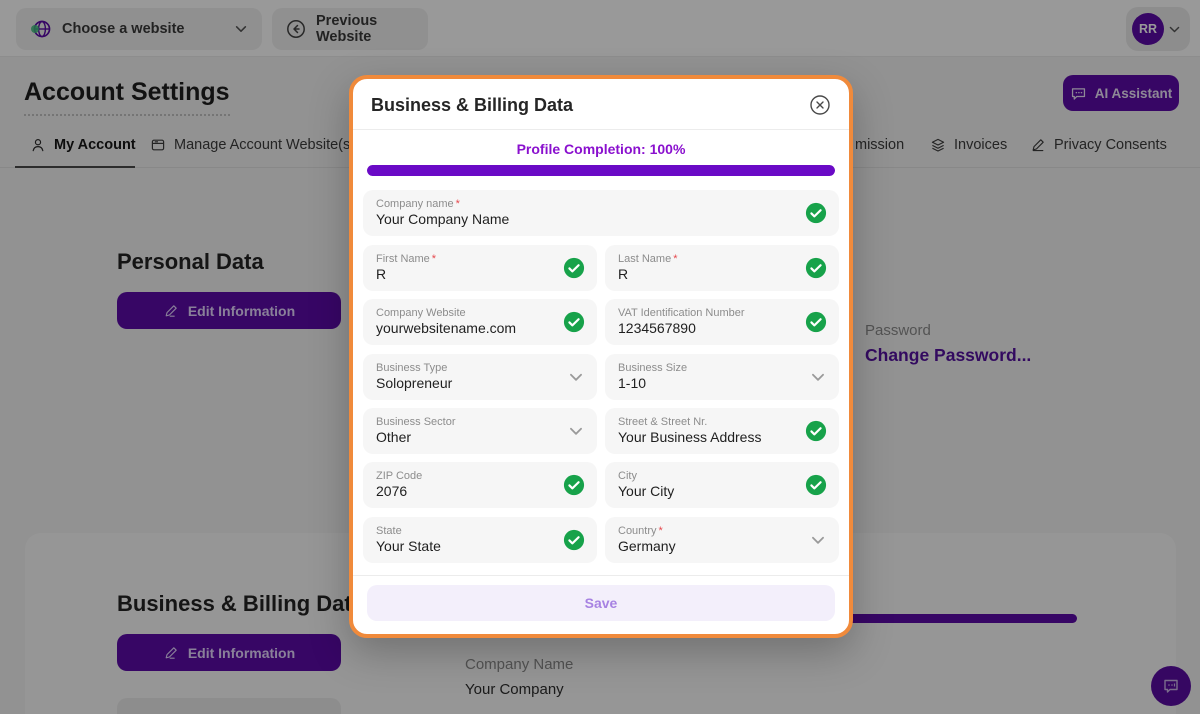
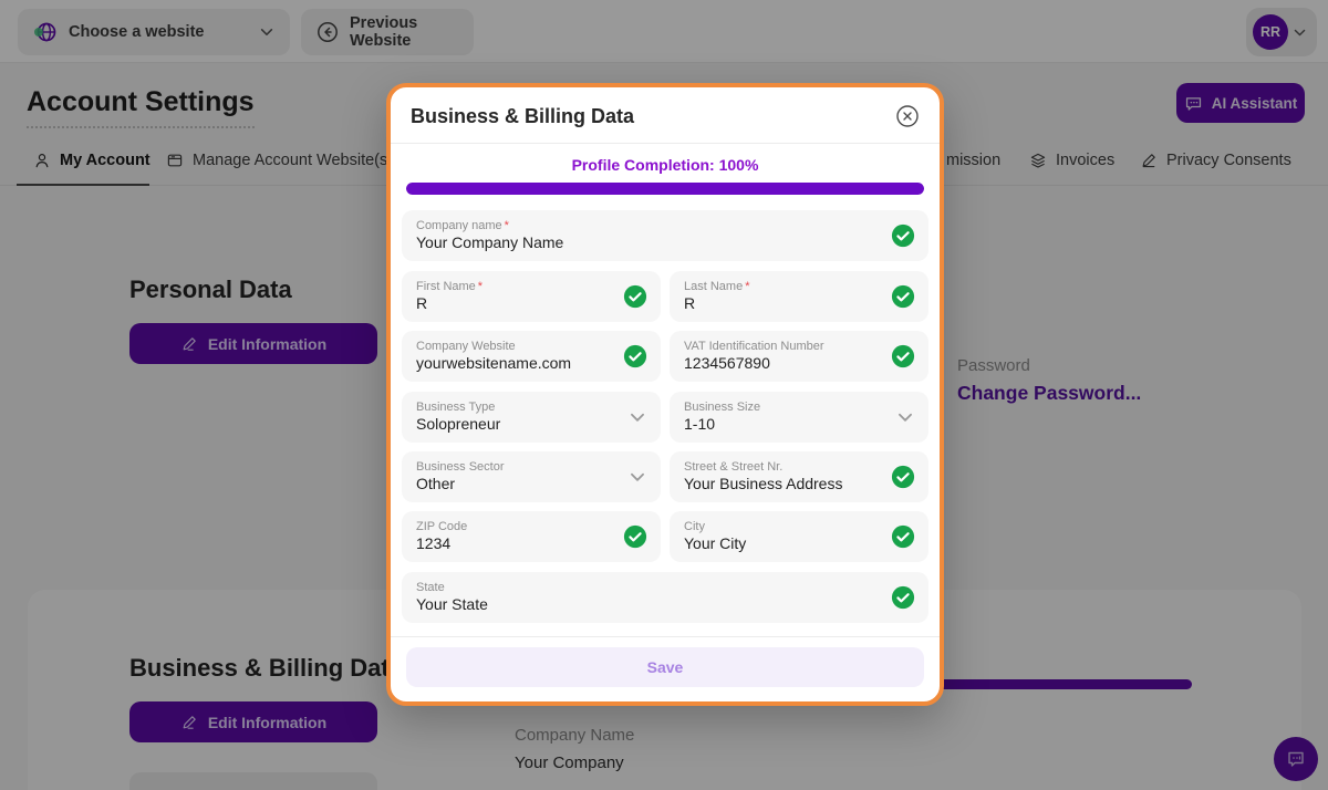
  Choose a website
  Previous Website
  RR
  Account Settings
  AI Assistant
  My Account
  Manage Account Website(s
  mission
  Invoices
  Privacy Consents
  Personal Data
  Edit Information
  Password
  Change Password...
  Business & Billing Da
  Edit Information
  Company Name
  Your Company
  Business & Billing Data
  Profile Completion: 100%
  Company name *
  Your Company Name
  First Name *
  R
  Last Name *
  R
  Company Website
  yourwebsitename.com
  VAT Identification Number
  1234567890
  Business Type
  Solopreneur
  Business Size
  1-10
  Business Sector
  Other
  Street & Street Nr.
  Your Business Address
  ZIP Code
- 2076
+ 1234
  City
  Your City
  State
  Your State
- Country *
- Germany
  Save
